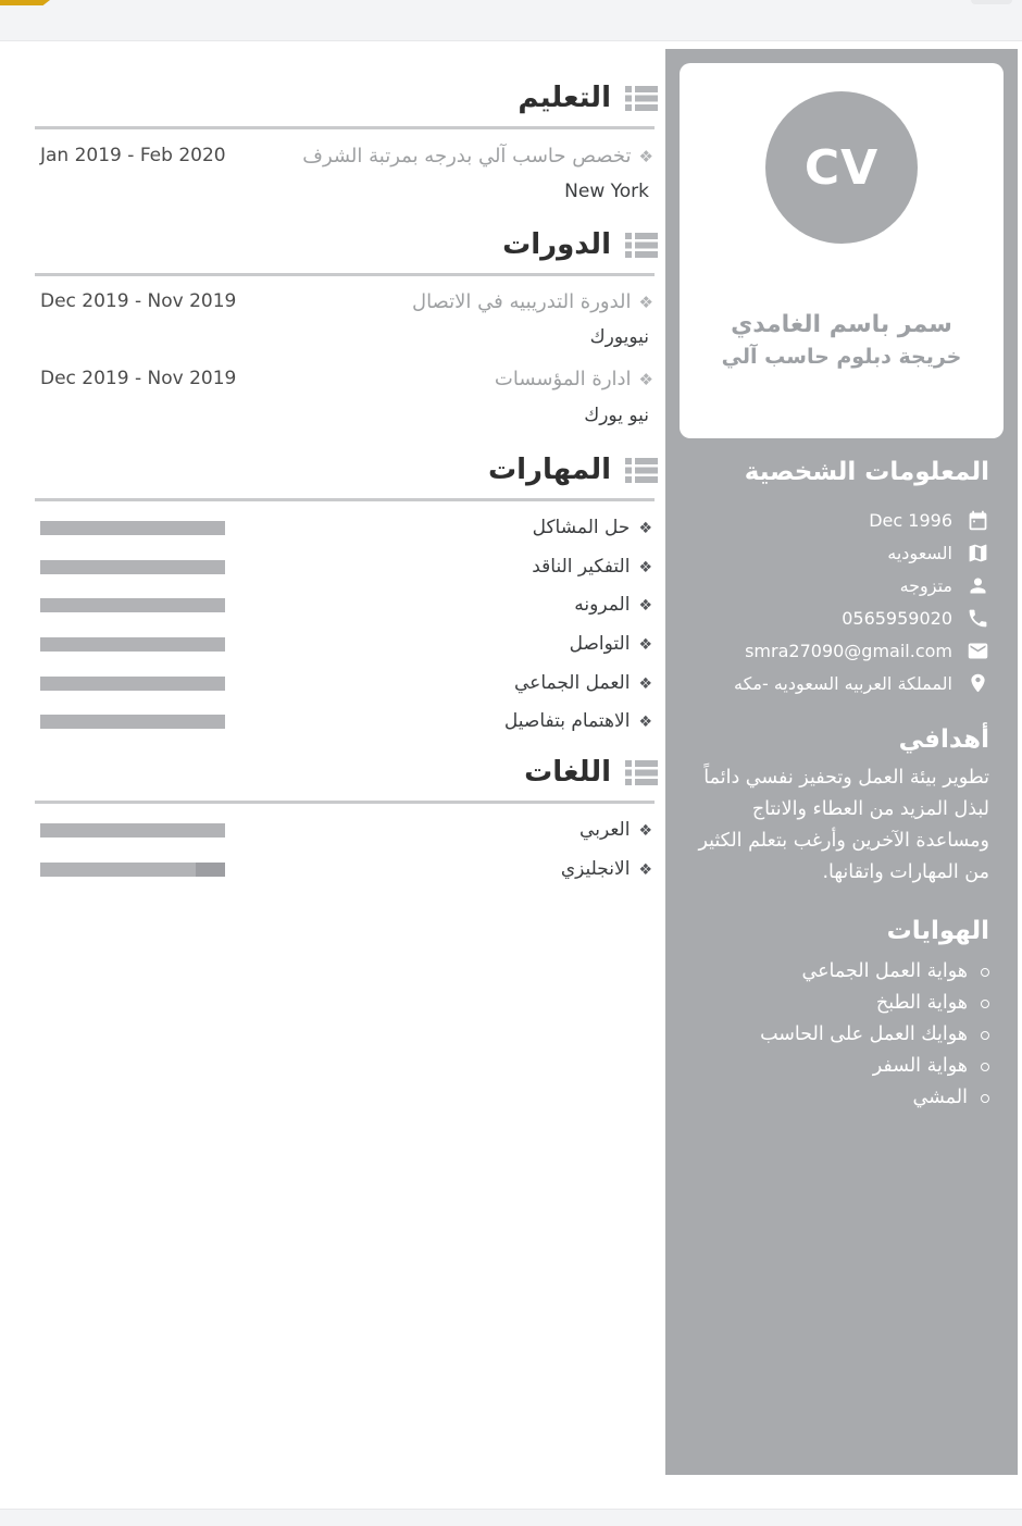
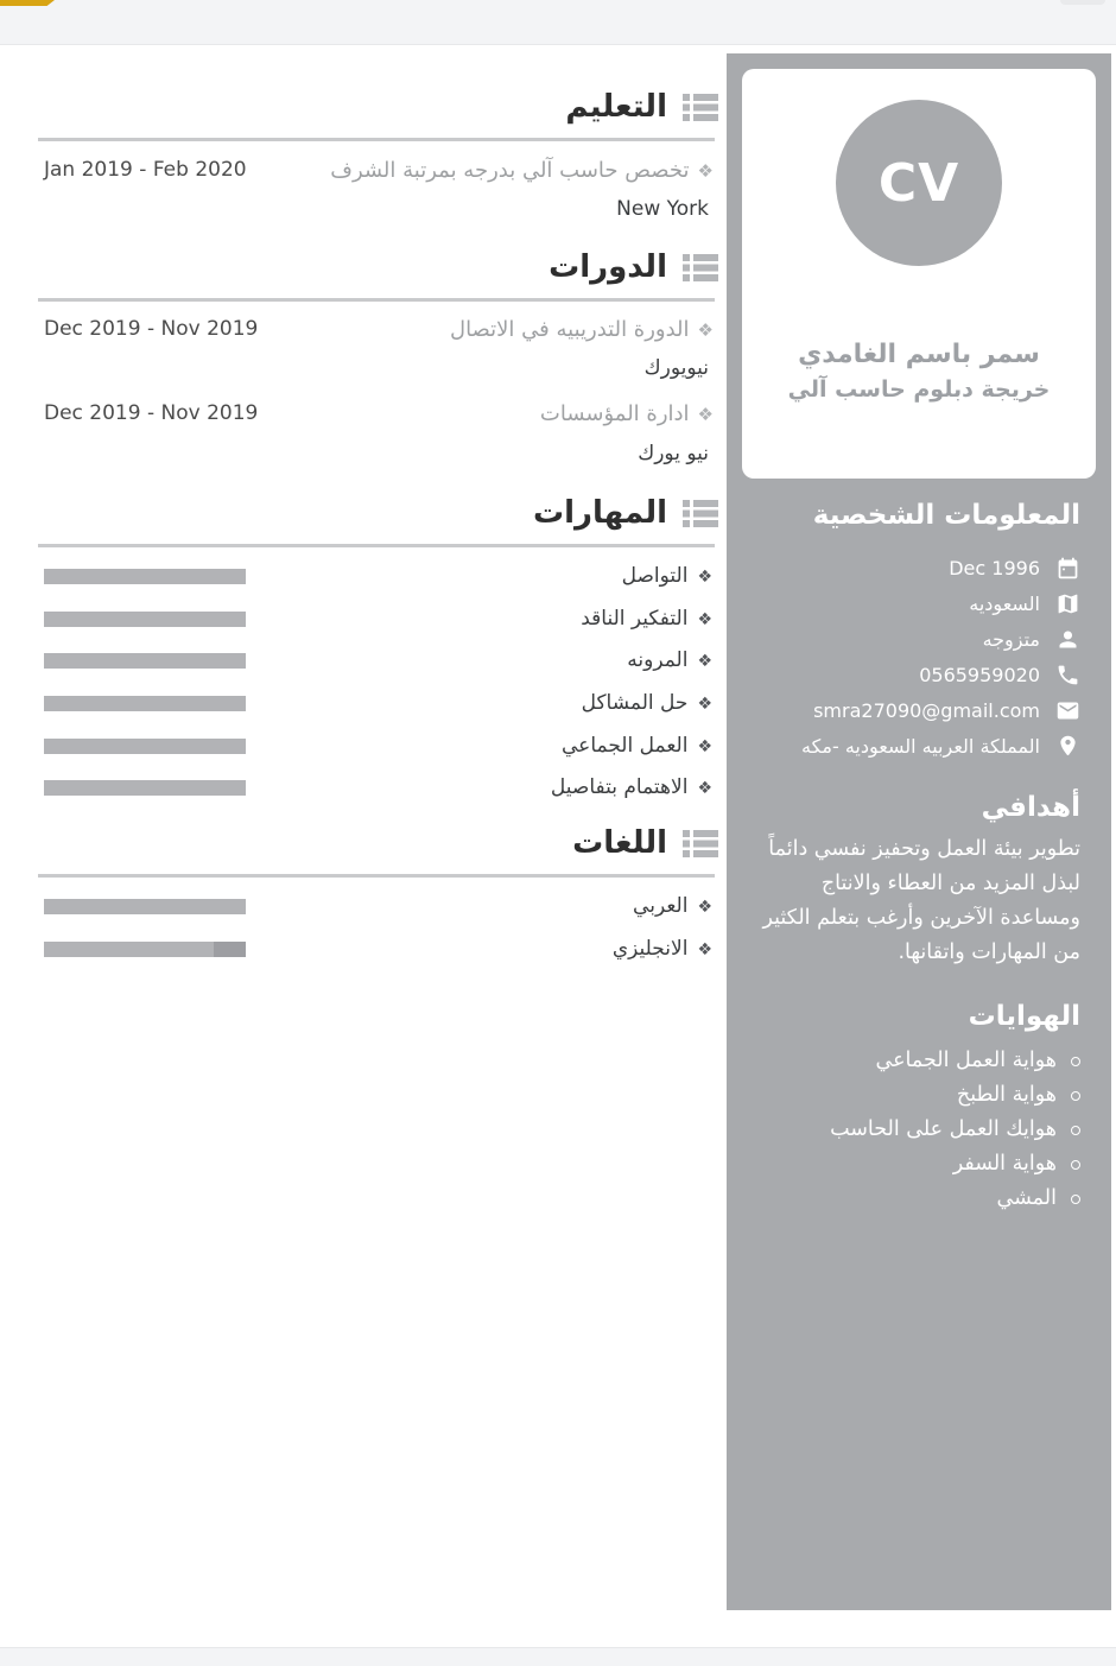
  التعليم
  Jan 2019 - Feb 2020
  ❖تخصص حاسب آلي بدرجه بمرتبة الشرف
  New York
  الدورات
  Dec 2019 - Nov 2019
  ❖الدورة التدريبيه في الاتصال
  نيويورك
  Dec 2019 - Nov 2019
  ❖ادارة المؤسسات
  نيو يورك
  المهارات
- ❖حل المشاكل
+ ❖التواصل
  ❖التفكير الناقد
  ❖المرونه
- ❖التواصل
+ ❖حل المشاكل
  ❖العمل الجماعي
  ❖الاهتمام بتفاصيل
  اللغات
  ❖العربي
  ❖الانجليزي
  CV
  سمر باسم الغامدي
  خريجة دبلوم حاسب آلي
  المعلومات الشخصية
  Dec 1996
  السعوديه
  متزوجه
  0565959020
  smra27090@gmail.com
  المملكة العربيه السعوديه -مكه
  أهدافي
  تطوير بيئة العمل وتحفيز نفسي دائماً لبذل المزيد من العطاء والانتاج ومساعدة الآخرين وأرغب بتعلم الكثير من المهارات واتقانها.
  الهوايات
  هواية العمل الجماعي
  هواية الطبخ
  هوايك العمل على الحاسب
  هواية السفر
  المشي
